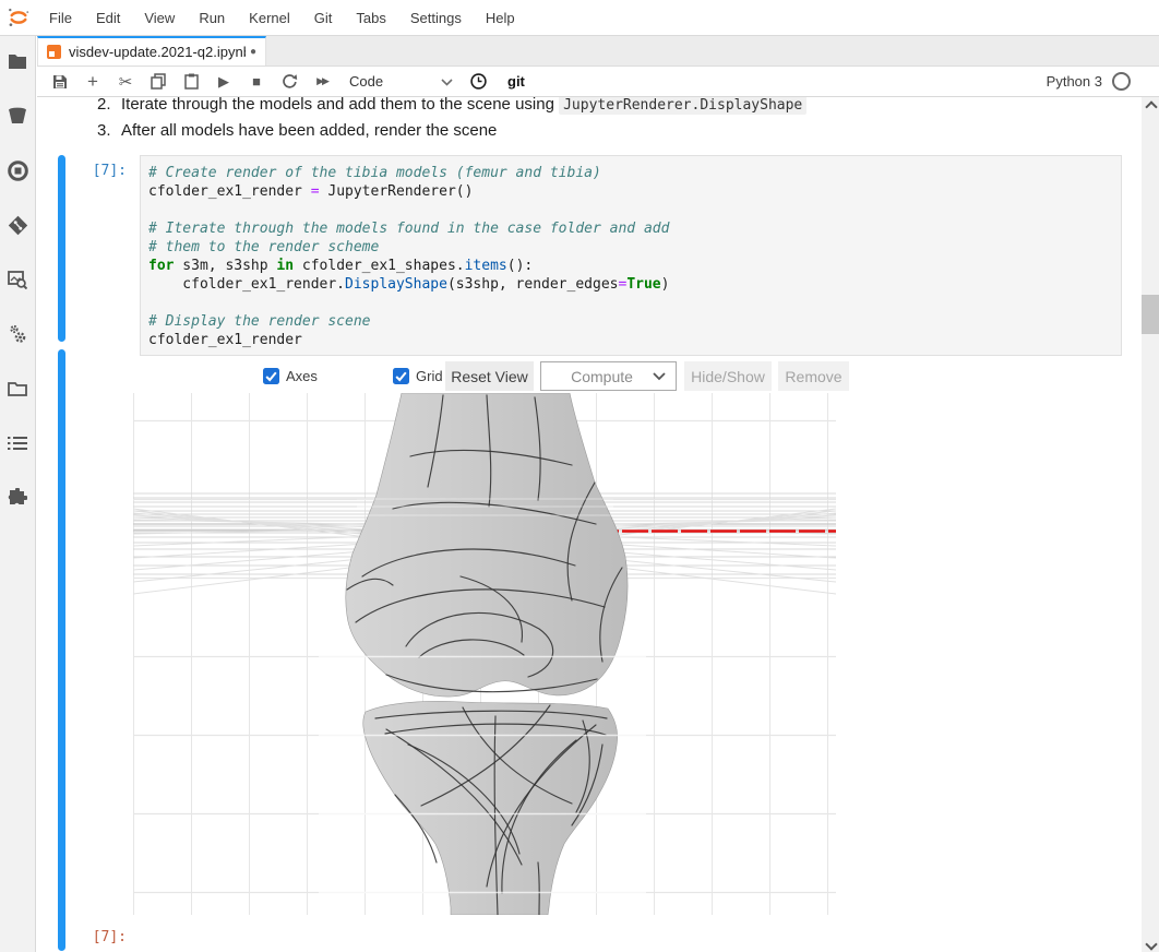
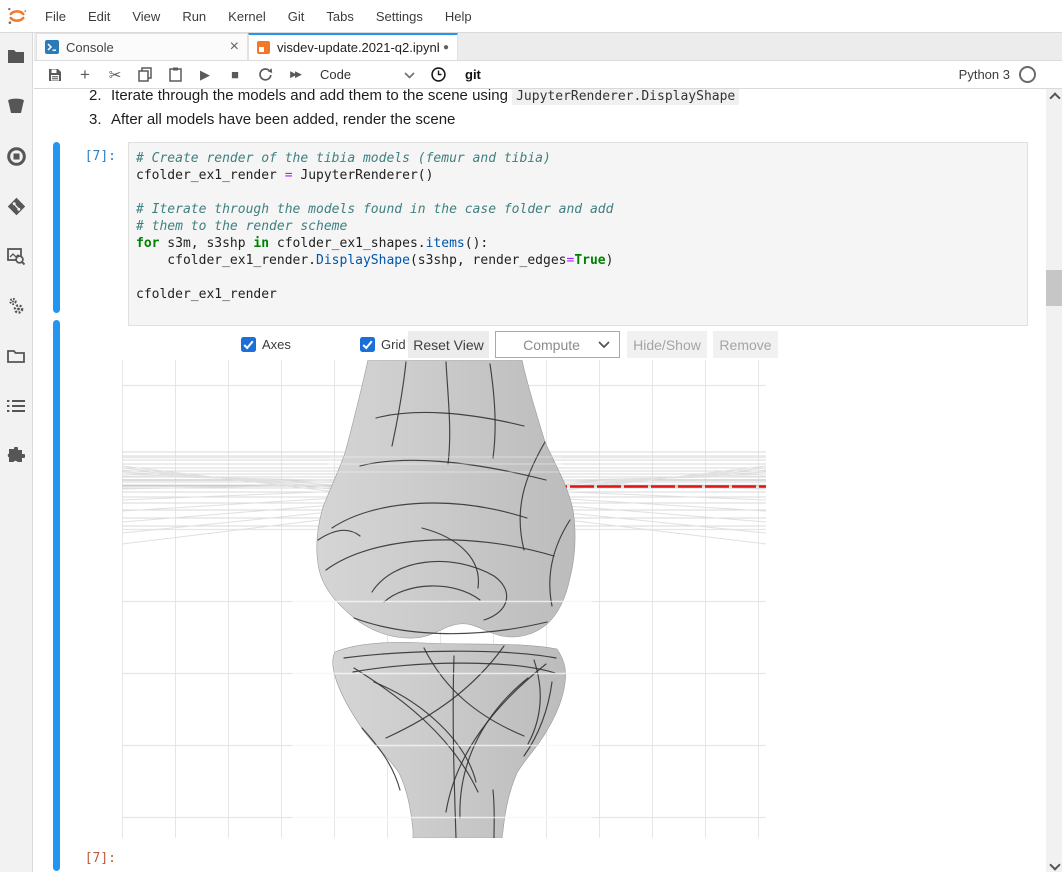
  File
  Edit
  View
  Run
  Kernel
  Git
  Tabs
  Settings
  Help
+ Console
+ ×
  visdev-update.2021-q2.ipyn
  ●
  +
  ✂
  ▶
  ■
  ▶▶
  Code
  git
  Python 3
  2. Iterate through the models and add them to the scene using JupyterRenderer.DisplayShape
  3. After all models have been added, render the scene
  [7]:
  # Create render of the tibia models (femur and tibia)
  cfolder_ex1_render = JupyterRenderer()
  # Iterate through the models found in the case folder and add
  # them to the render scheme
  for s3m, s3shp in cfolder_ex1_shapes.items():
  cfolder_ex1_render.DisplayShape(s3shp, render_edges=True)
- # Display the render scene
  cfolder_ex1_render
  Axes
  Grid
  Reset View
  Compute
  Hide/Show
  Remove
  [7]:
